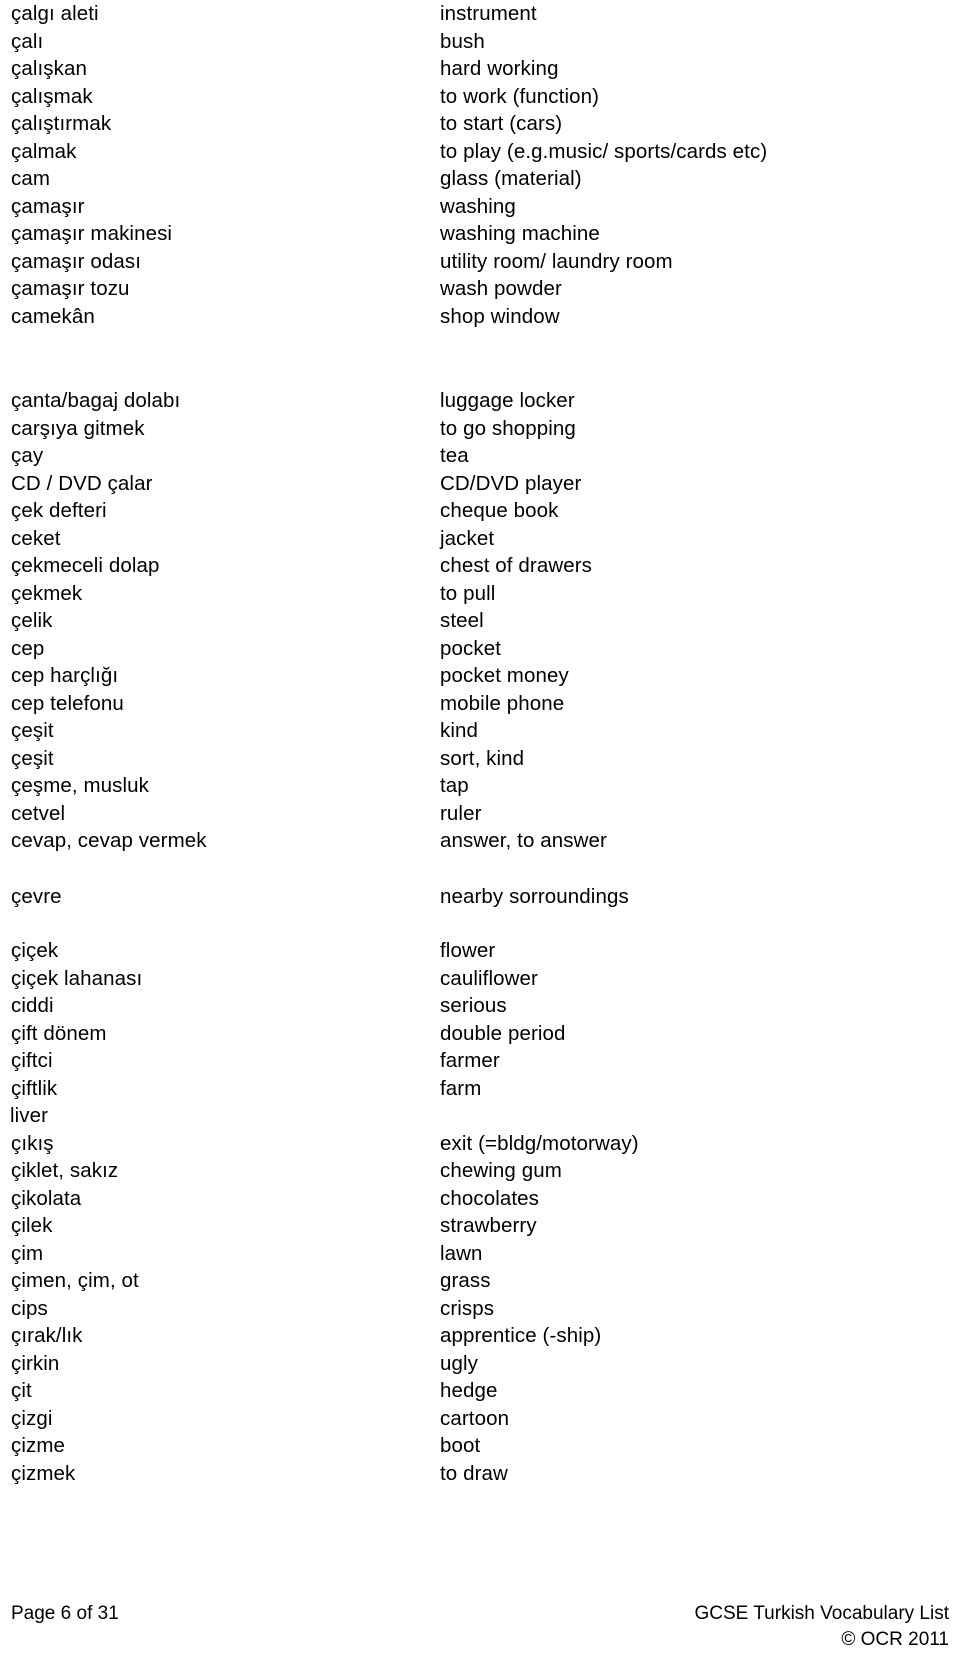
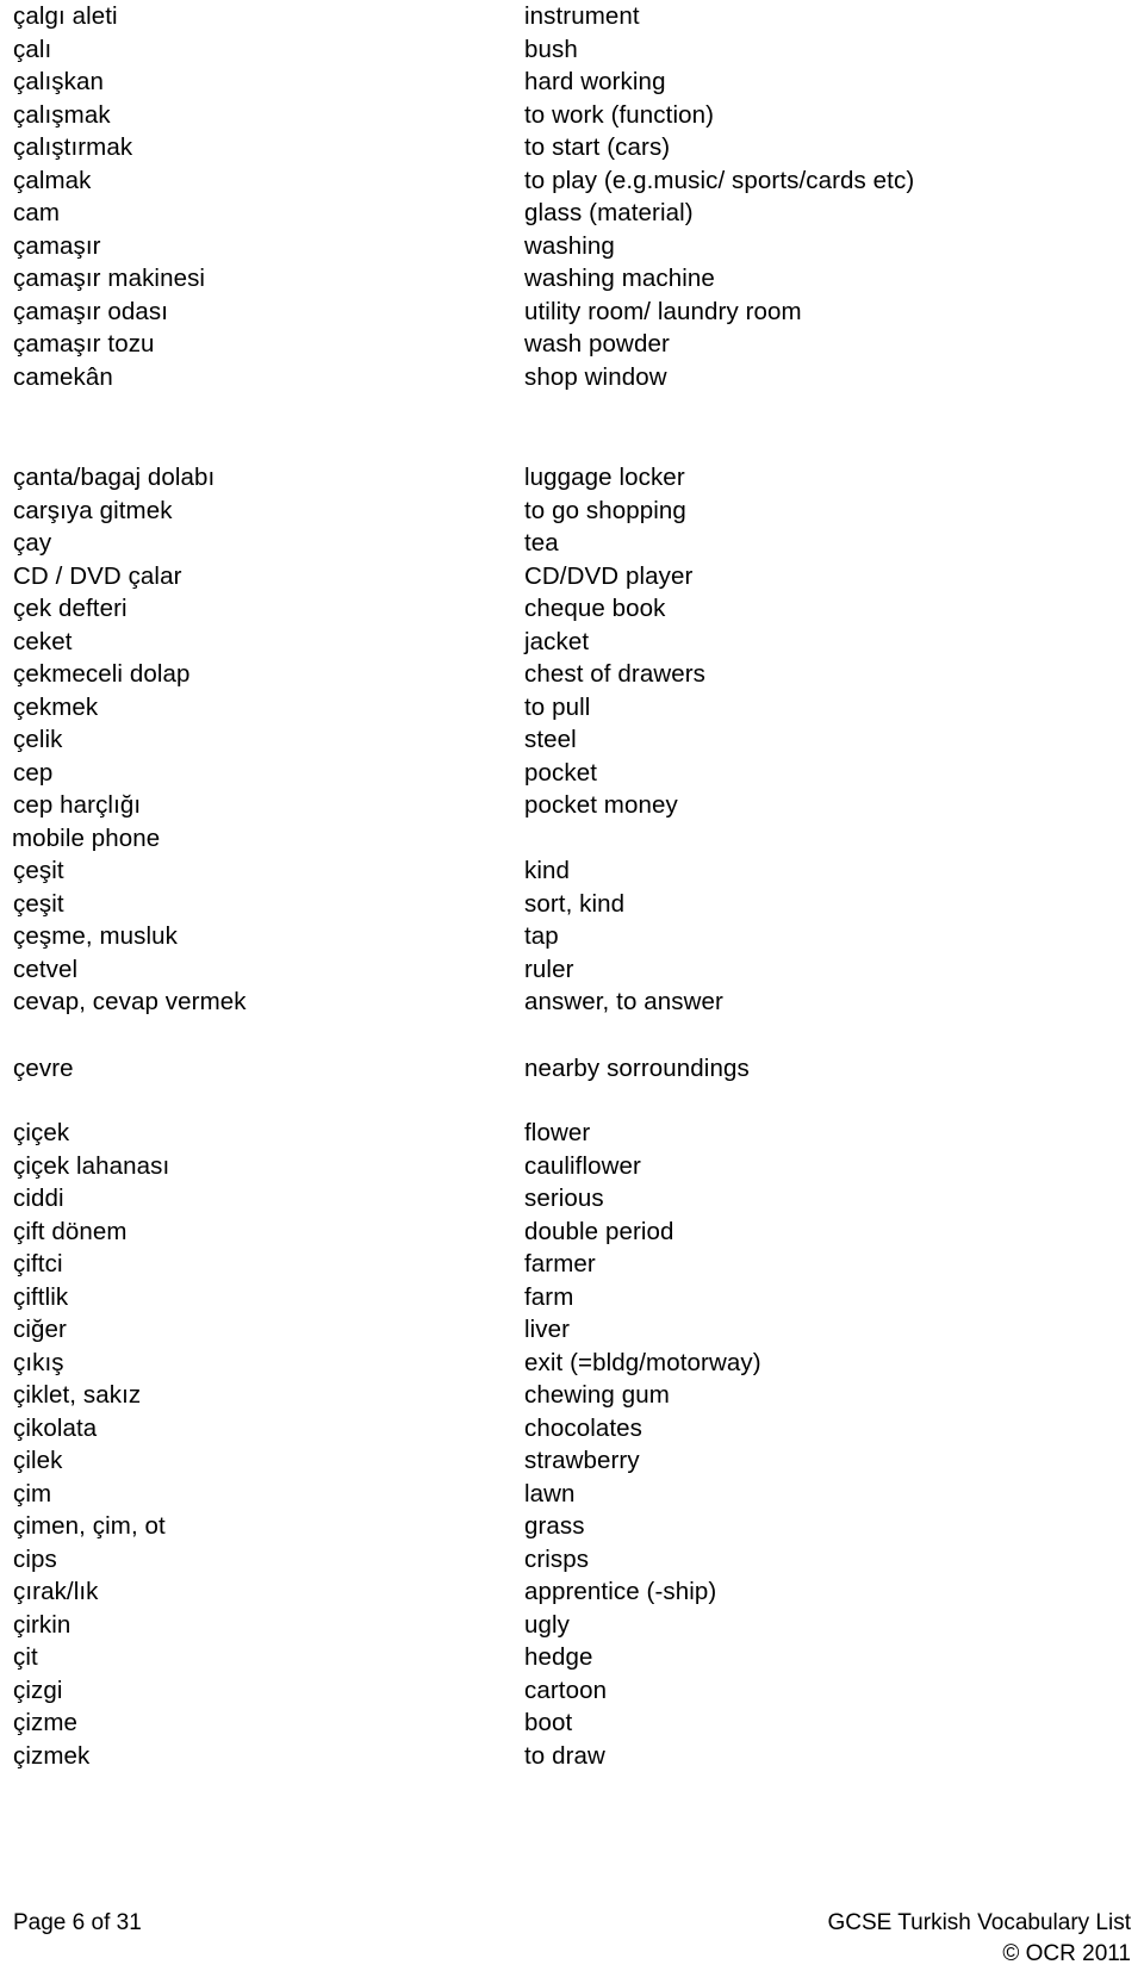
  çalgı aleti
  instrument
  çalı
  bush
  çalışkan
  hard working
  çalışmak
  to work (function)
  çalıştırmak
  to start (cars)
  çalmak
  to play (e.g.music/ sports/cards etc)
  cam
  glass (material)
  çamaşır
  washing
  çamaşır makinesi
  washing machine
  çamaşır odası
  utility room/ laundry room
  çamaşır tozu
  wash powder
  camekân
  shop window
  çanta/bagaj dolabı
  luggage locker
  carşıya gitmek
  to go shopping
  çay
  tea
  CD / DVD çalar
  CD/DVD player
  çek defteri
  cheque book
  ceket
  jacket
  çekmeceli dolap
  chest of drawers
  çekmek
  to pull
  çelik
  steel
  cep
  pocket
  cep harçlığı
  pocket money
- cep telefonu
  mobile phone
  çeşit
  kind
  çeşit
  sort, kind
  çeşme, musluk
  tap
  cetvel
  ruler
  cevap, cevap vermek
  answer, to answer
  çevre
  nearby sorroundings
  çiçek
  flower
  çiçek lahanası
  cauliflower
  ciddi
  serious
  çift dönem
  double period
  çiftci
  farmer
  çiftlik
  farm
+ ciğer
  liver
  çıkış
  exit (=bldg/motorway)
  çiklet, sakız
  chewing gum
  çikolata
  chocolates
  çilek
  strawberry
  çim
  lawn
  çimen, çim, ot
  grass
  cips
  crisps
  çırak/lık
  apprentice (-ship)
  çirkin
  ugly
  çit
  hedge
  çizgi
  cartoon
  çizme
  boot
  çizmek
  to draw
  Page 6 of 31
  GCSE Turkish Vocabulary List
  © OCR 2011
